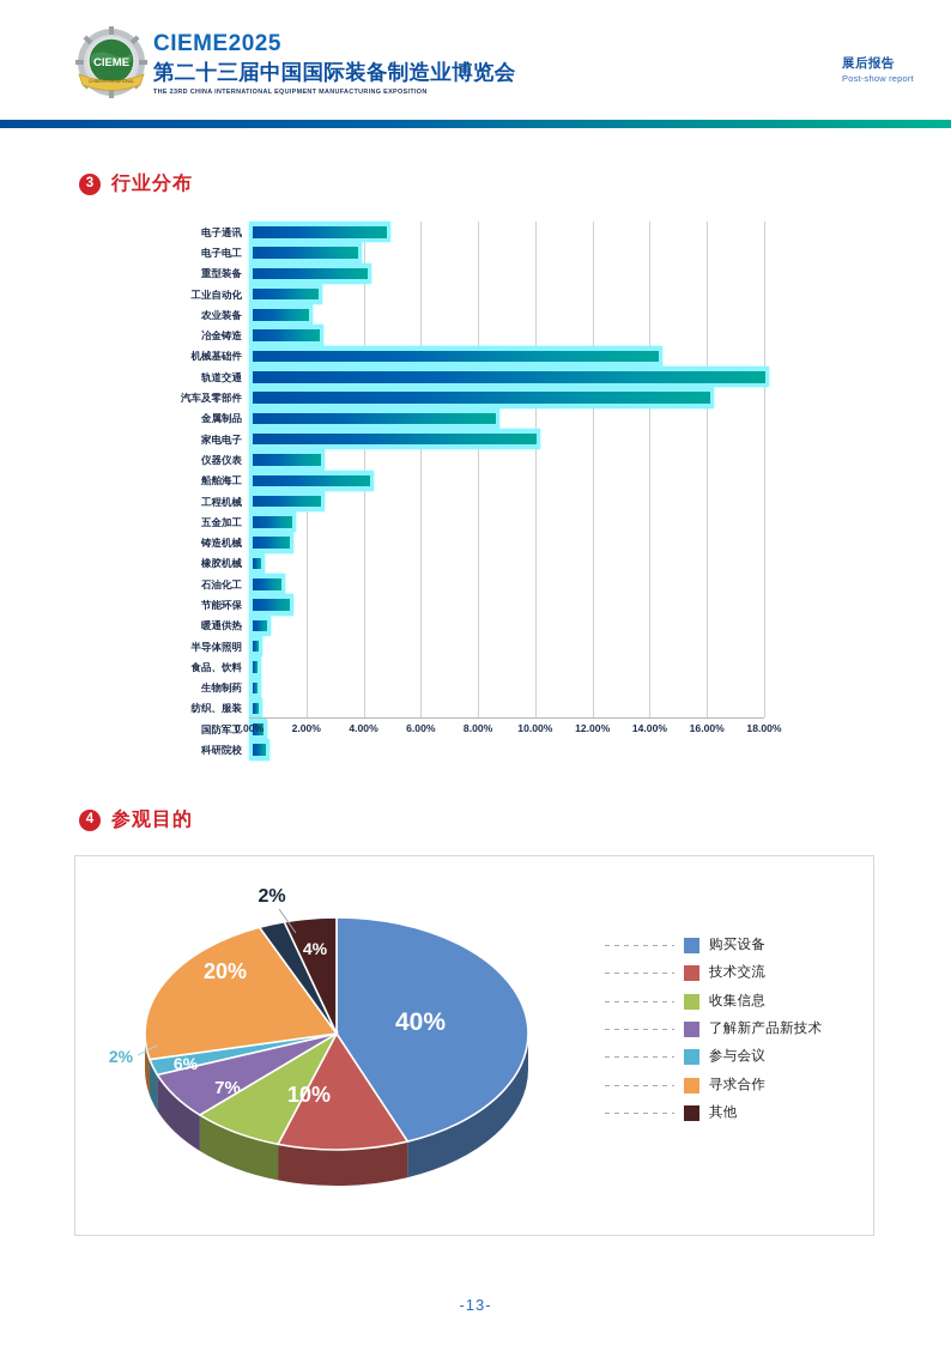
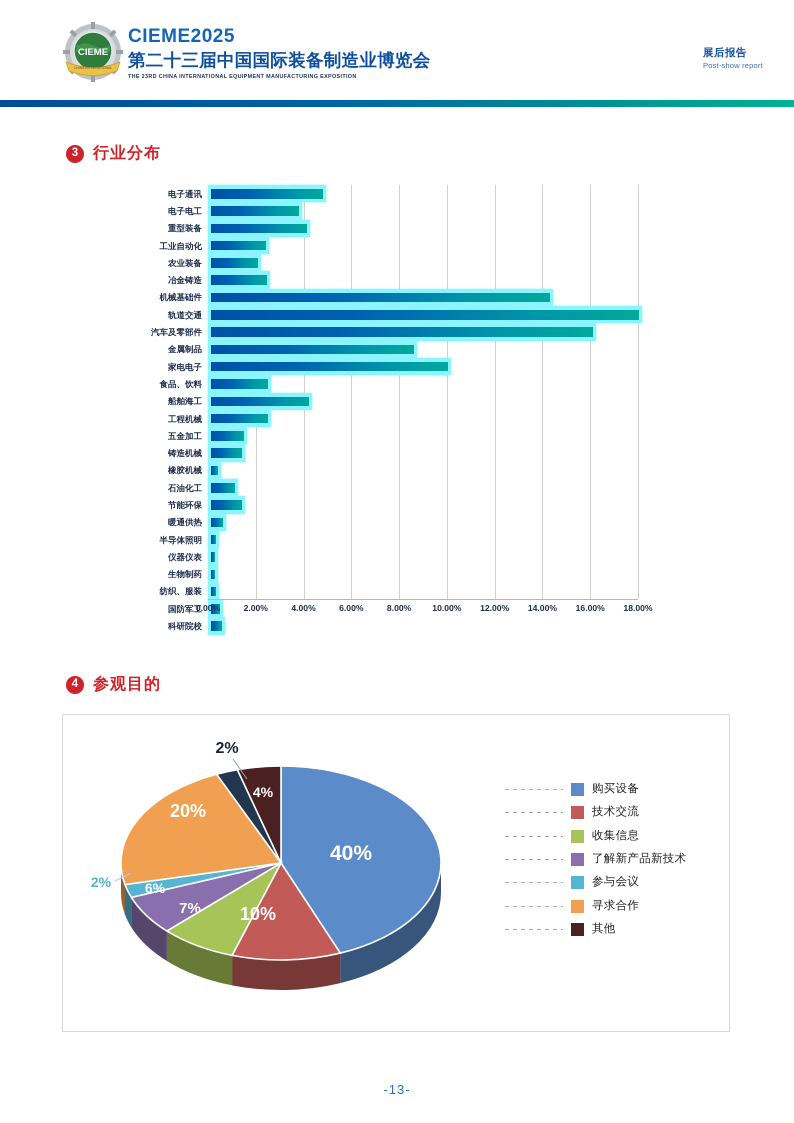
  CIEME
  CIEME2025
  第二十三届中国国际装备制造业博览会
  展后报告
  Post-show report
  3
  行业分布
  电子通讯
  电子电工
  重型装备
  工业自动化
  农业装备
  冶金铸造
  机械基础件
  轨道交通
  汽车及零部件
  金属制品
  家电电子
- 仪器仪表
+ 食品、饮料
  船舶海工
  工程机械
  五金加工
  铸造机械
  橡胶机械
  石油化工
  节能环保
  暖通供热
  半导体照明
- 食品、饮料
+ 仪器仪表
  生物制药
  纺织、服装
  国防军工
  科研院校
  0.00%
  2.00%
  4.00%
  6.00%
  8.00%
  10.00%
  12.00%
  14.00%
  16.00%
  18.00%
  4
  参观目的
  40%
  10%
  7%
  6%
  20%
  4%
  2%
  2%
  购买设备
  技术交流
  收集信息
  了解新产品新技术
  参与会议
  寻求合作
  其他
  -13-
